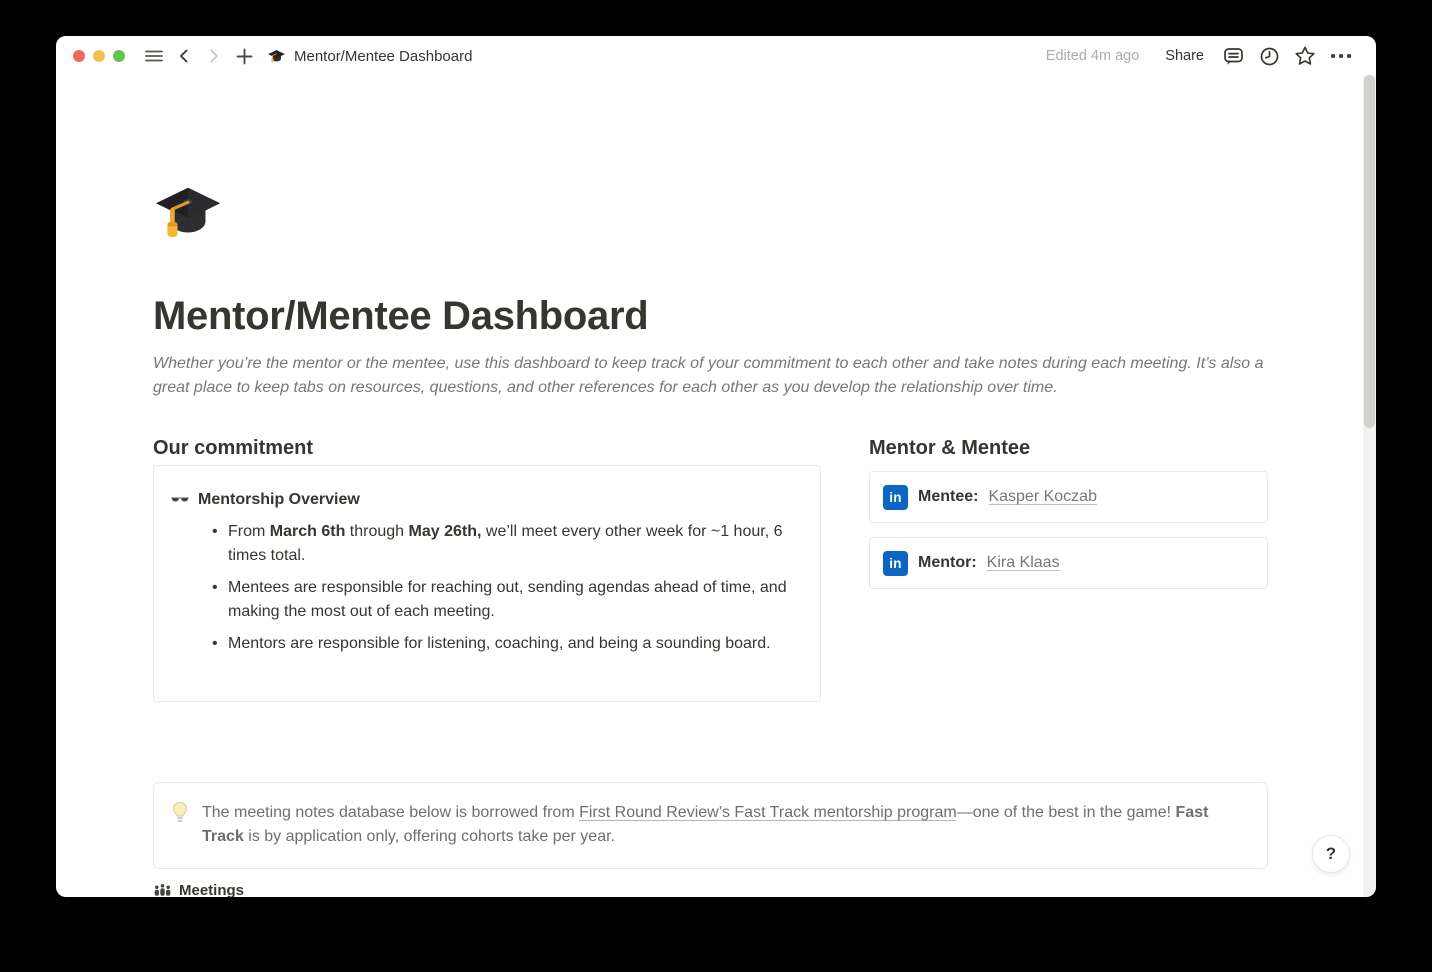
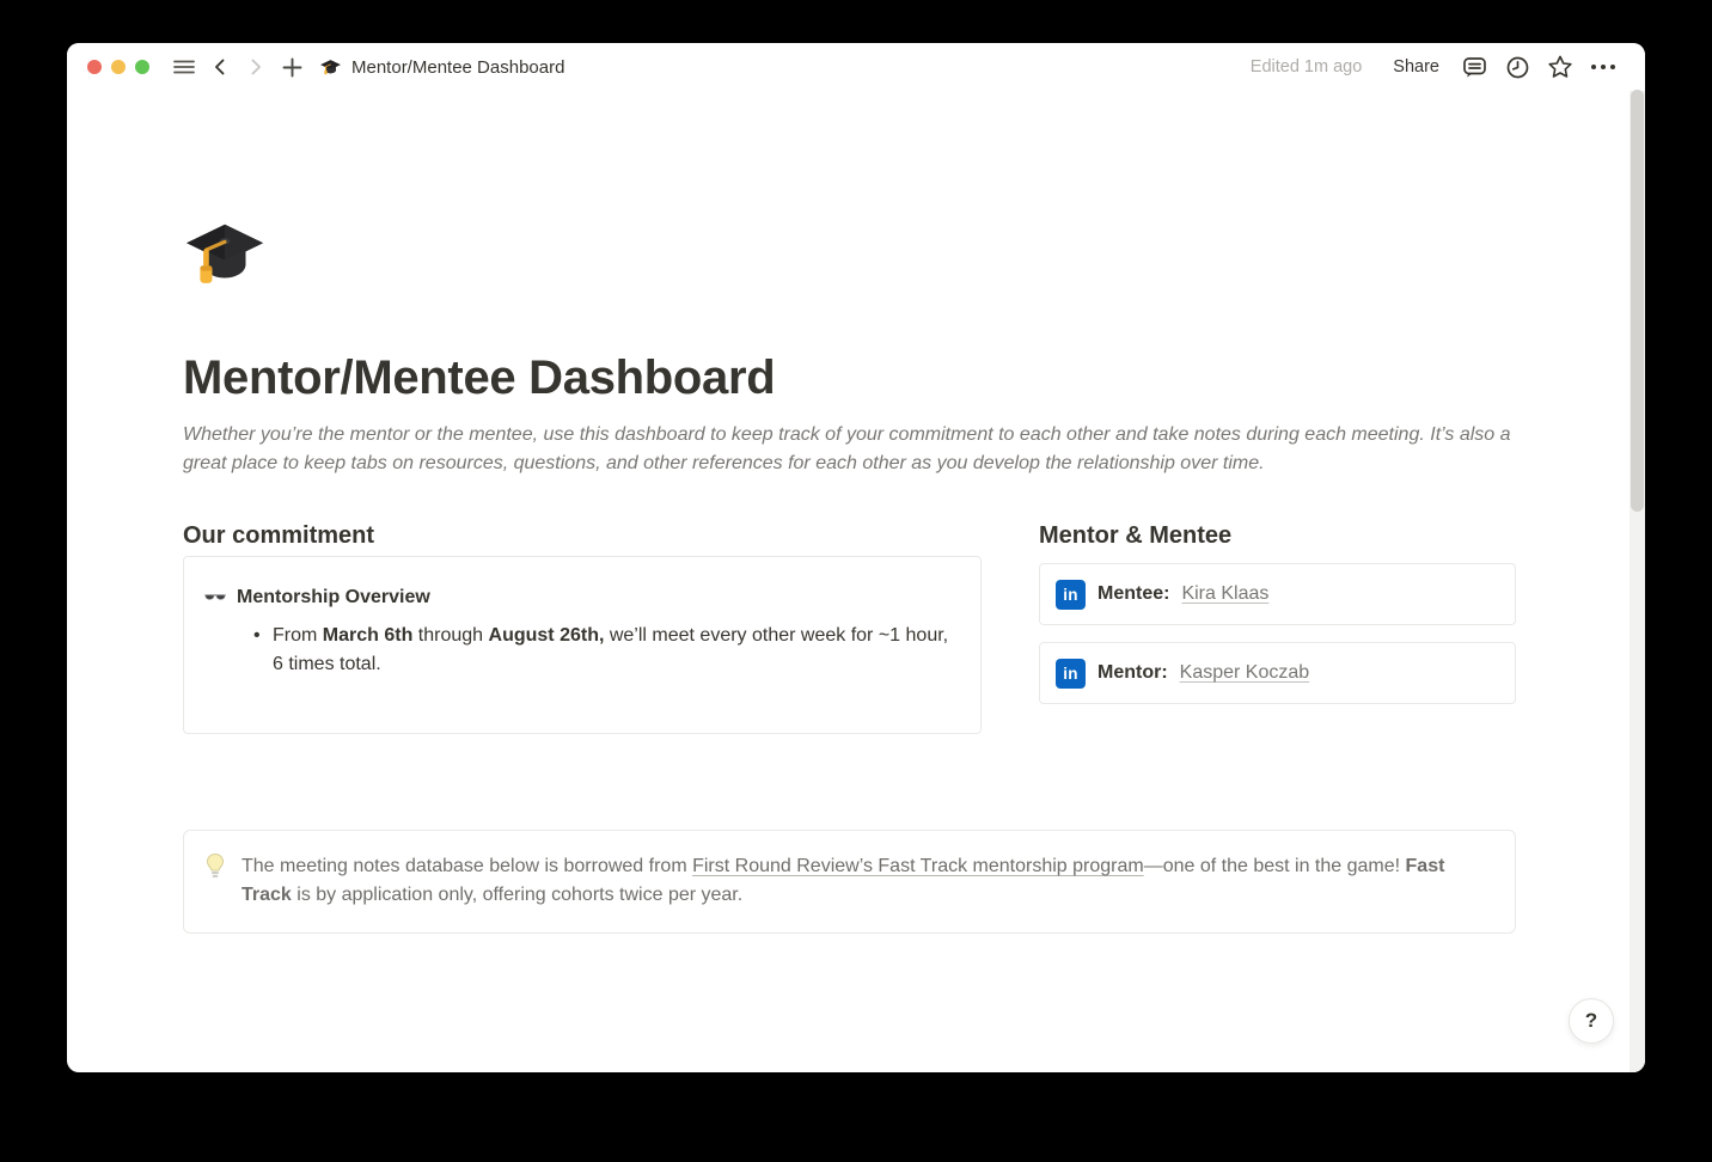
  Mentor/Mentee Dashboard
- Edited 4m ago
+ Edited 1m ago
  Share
  Mentor/Mentee Dashboard
  Whether you’re the mentor or the mentee, use this dashboard to keep track of your commitment to each other and take notes during each meeting. It’s also a great place to keep tabs on resources, questions, and other references for each other as you develop the relationship over time.
  Our commitment
  Mentorship Overview
- From March 6th through May 26th, we’ll meet every other week for ~1 hour, 6 times total.
+ From March 6th through August 26th, we’ll meet every other week for ~1 hour, 6 times total.
- Mentees are responsible for reaching out, sending agendas ahead of time, and making the most out of each meeting.
- Mentors are responsible for listening, coaching, and being a sounding board.
  Mentor & Mentee
  in
  Mentee:
- Kasper Koczab
+ Kira Klaas
  in
  Mentor:
- Kira Klaas
+ Kasper Koczab
- The meeting notes database below is borrowed from First Round Review’s Fast Track mentorship program—one of the best in the game! Fast Track is by application only, offering cohorts take per year.
+ The meeting notes database below is borrowed from First Round Review’s Fast Track mentorship program—one of the best in the game! Fast Track is by application only, offering cohorts twice per year.
- Meetings
  ?
